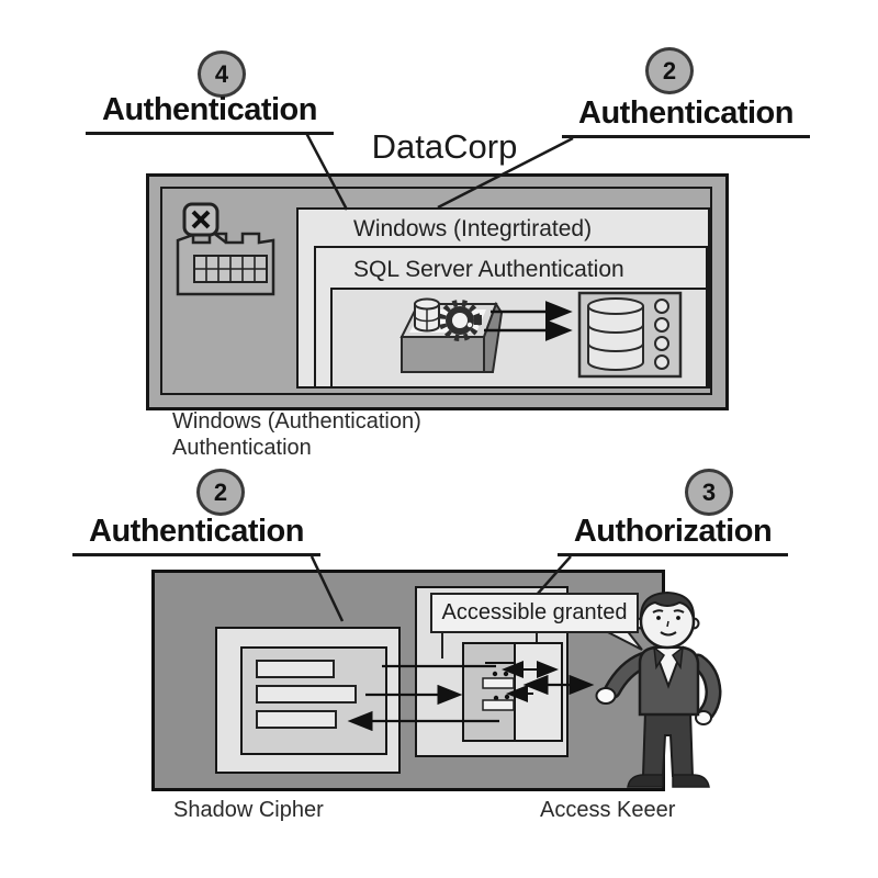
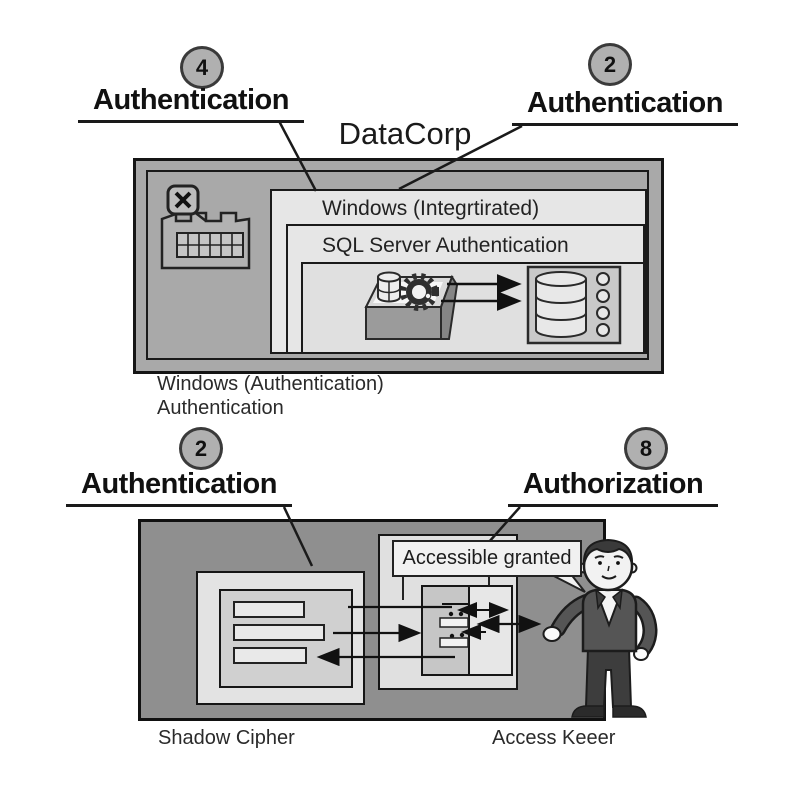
  4
  Authentication
  2
  Authentication
  DataCorp
  Windows (Integrtirated)
  SQL Server Authentication
  Windows (Authentication)
  Authentication
  2
  Authentication
- 3
+ 8
  Authorization
  Accessible granted
  Shadow Cipher
  Access Keeer
